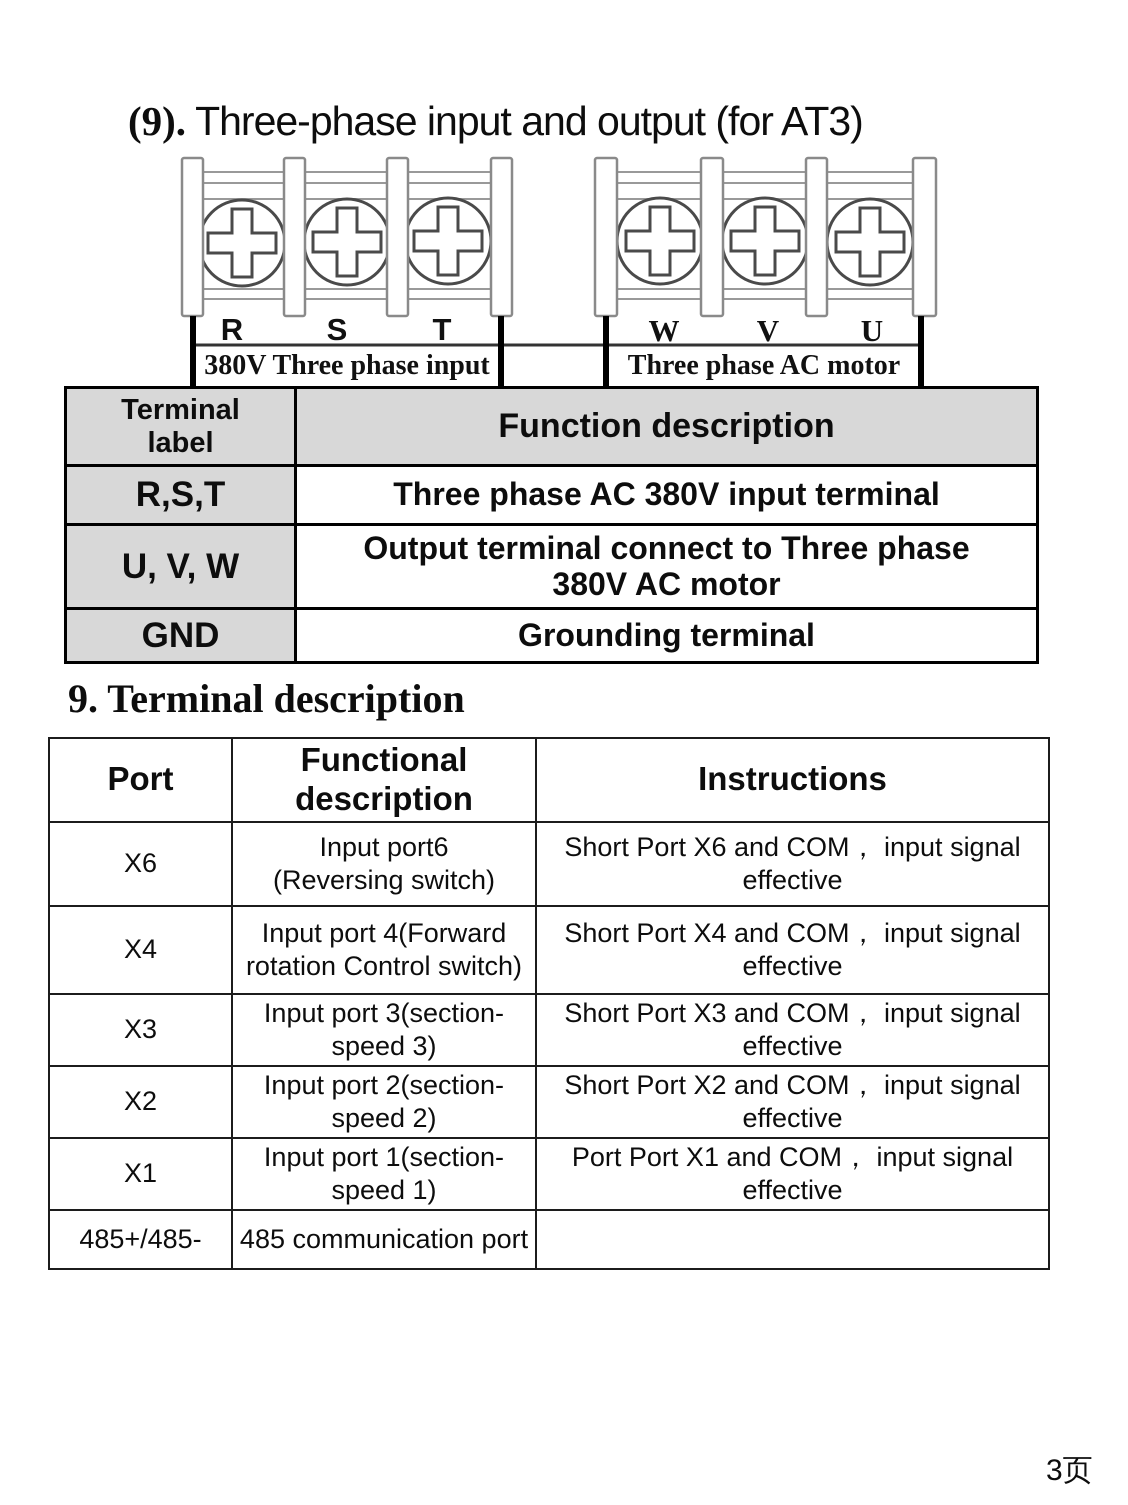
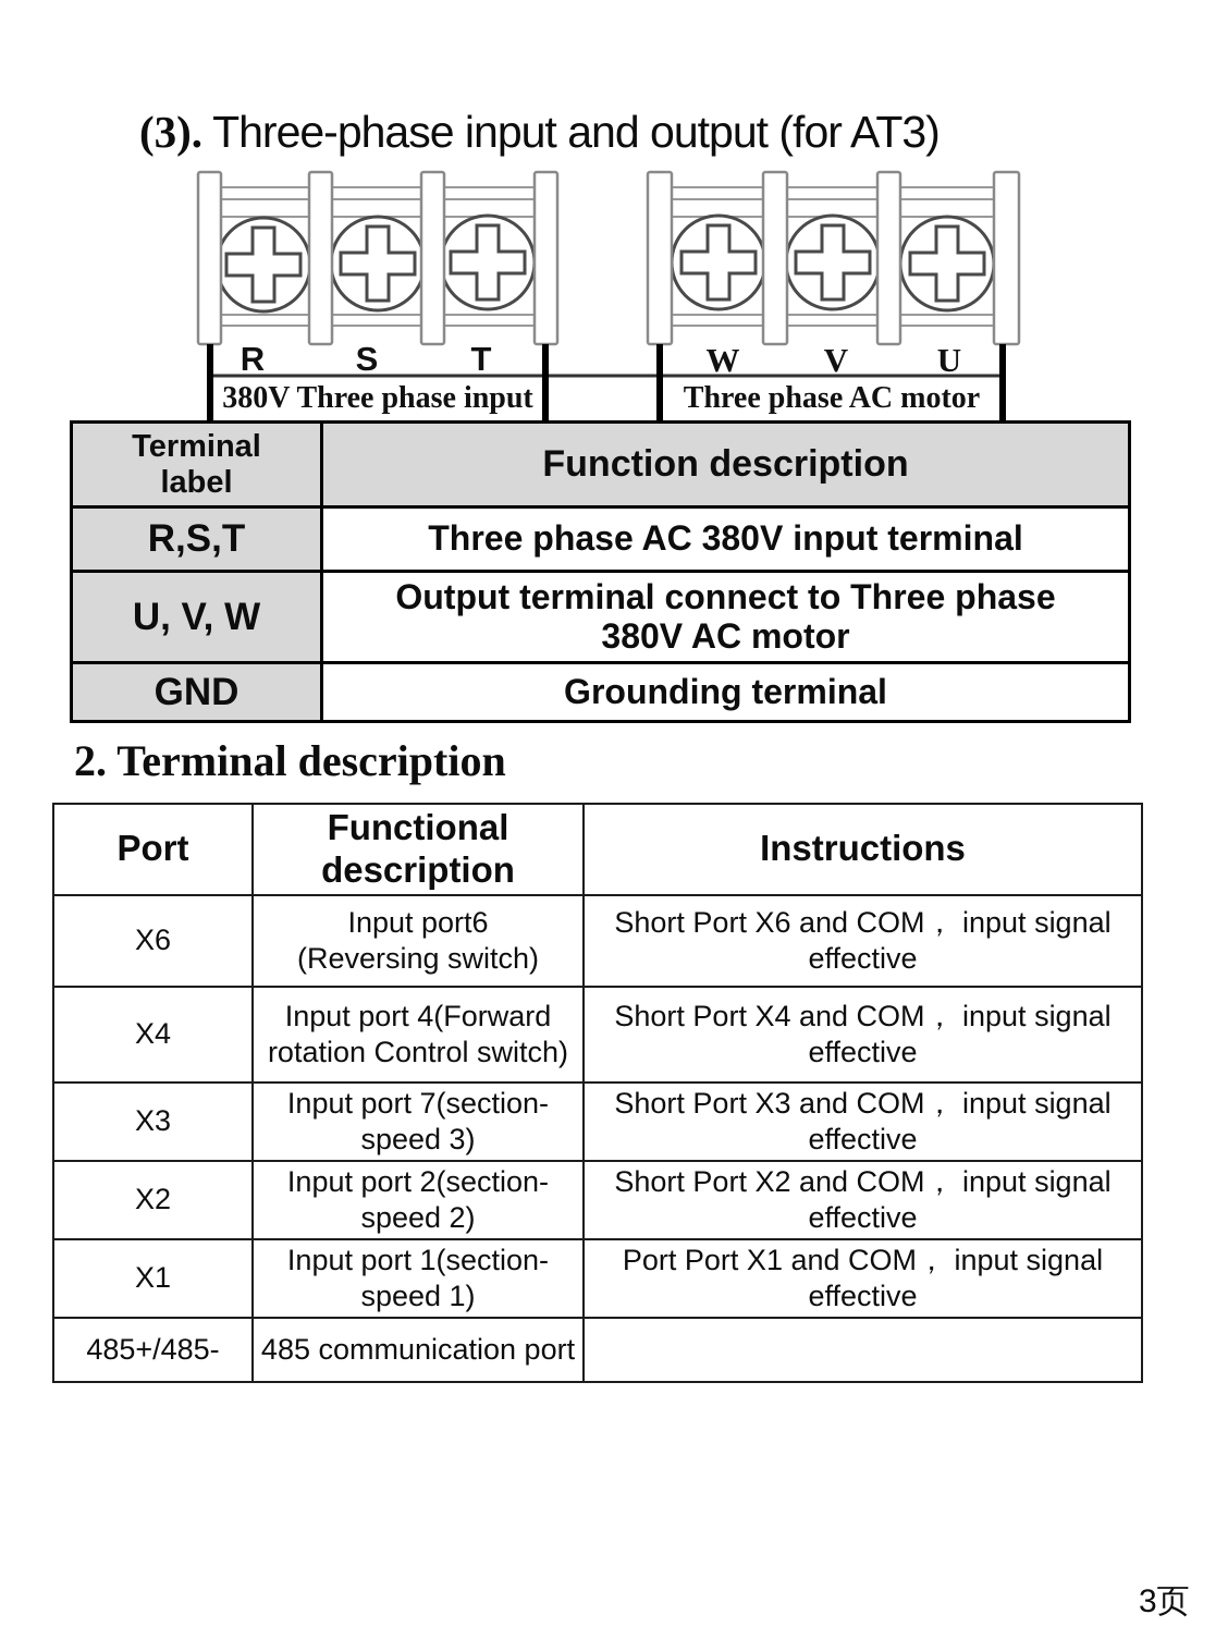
- (9). Three-phase input and output (for AT3)
+ (3). Three-phase input and output (for AT3)
  R
  S
  T
  W
  V
  U
  380V Three phase input
  Three phase AC motor
  Terminal label	Function description
  R,S,T	Three phase AC 380V input terminal
  U, V, W	Output terminal connect to Three phase 380V AC motor
  GND	Grounding terminal
- 9. Terminal description
+ 2. Terminal description
  Port	Functional description	Instructions
  X6	Input port6 (Reversing switch)	Short Port X6 and COM， input signal effective
  X4	Input port 4(Forward rotation Control switch)	Short Port X4 and COM， input signal effective
- X3	Input port 3(section- speed 3)	Short Port X3 and COM， input signal effective
+ X3	Input port 7(section- speed 3)	Short Port X3 and COM， input signal effective
  X2	Input port 2(section- speed 2)	Short Port X2 and COM， input signal effective
  X1	Input port 1(section- speed 1)	Port Port X1 and COM， input signal effective
  485+/485-	485 communication port
  3页
